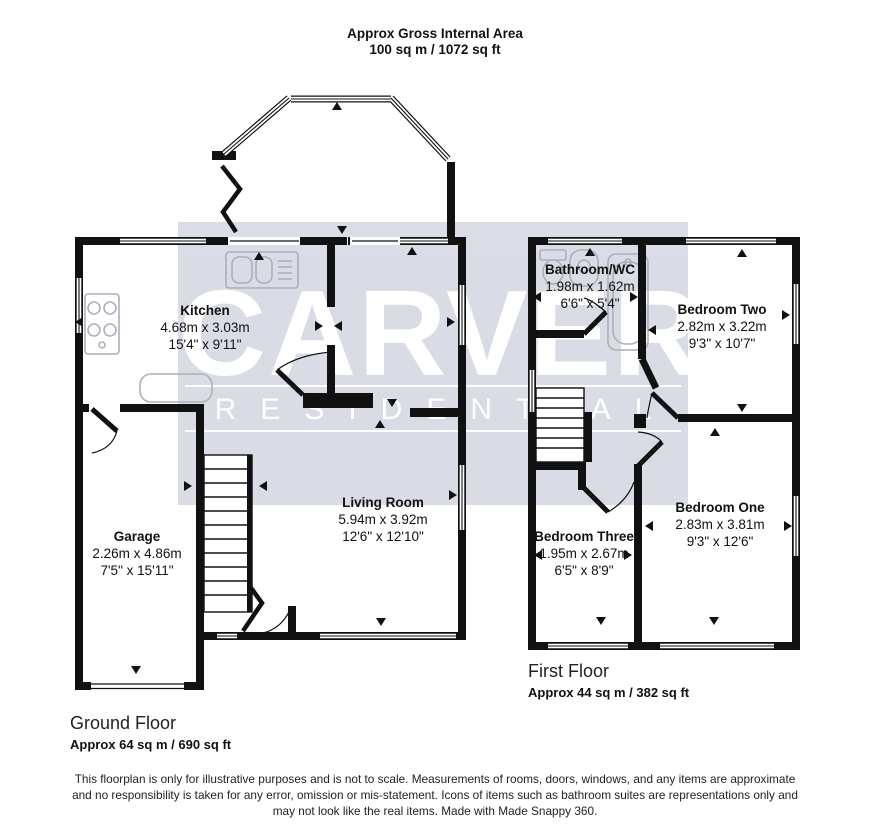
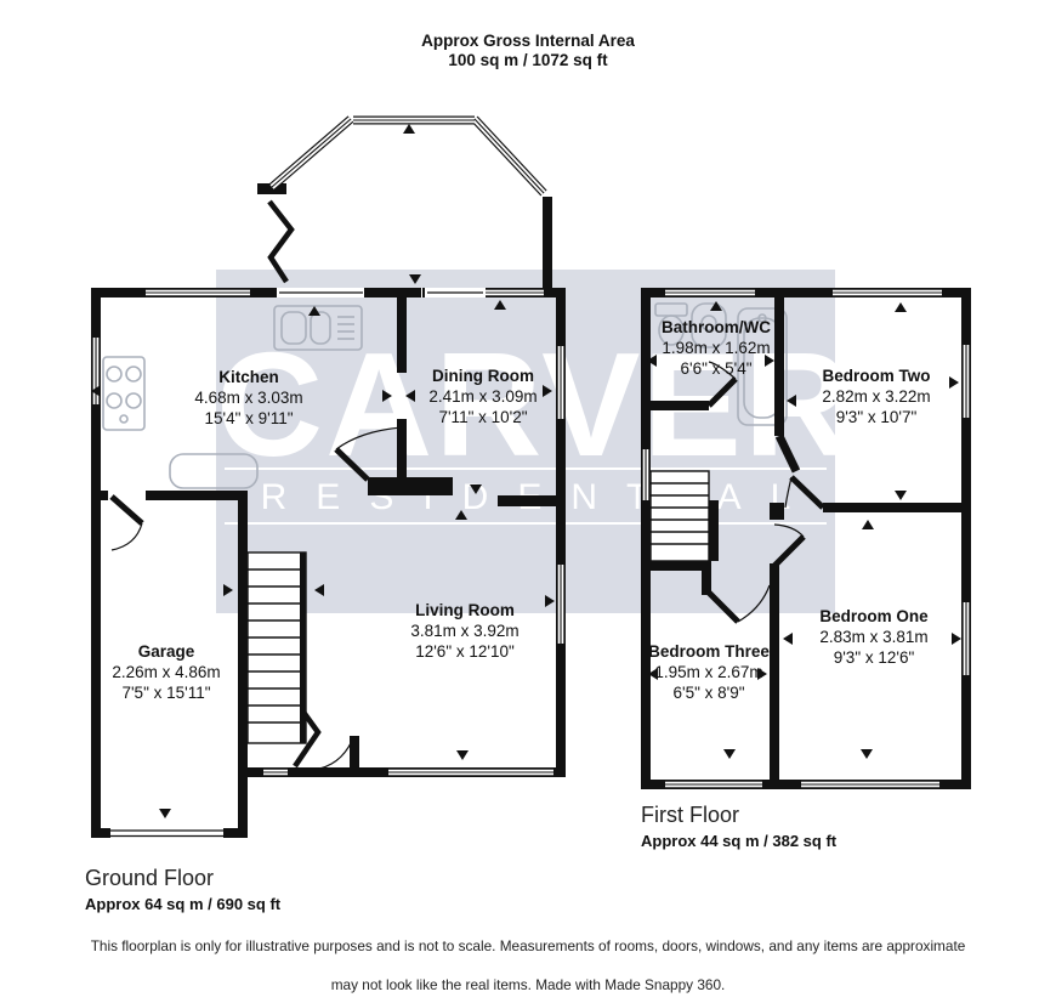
  Approx Gross Internal Area
  100 sq m / 1072 sq ft
  CARVR
  RESIDNAL
  Kitchen
  4.68m x 3.03m
  15'4" x 9'11"
+ Dining Room
+ 2.41m x 3.09m
+ 7'11" x 10'2"
  Living Room
- 5.94m x 3.92m
+ 3.81m x 3.92m
  12'6" x 12'10"
  Garage
  2.26m x 4.86m
  7'5" x 15'11"
  Bathroom/WC
  1.98m x 1.62m
  6'6" x 5'4"
  Bedroom Two
  2.82m x 3.22m
  9'3" x 10'7"
  Bedroom One
  2.83m x 3.81m
  9'3" x 12'6"
  Bedroom Three
  1.95m x 2.67m
  6'5" x 8'9"
  First Floor
  Approx 44 sq m / 382 sq ft
  Ground Floor
  Approx 64 sq m / 690 sq ft
  This floorplan is only for illustrative purposes and is not to scale. Measurements of rooms, doors, windows, and any items are approximate
- and no responsibility is taken for any error, omission or mis-statement. Icons of items such as bathroom suites are representations only and
  may not look like the real items. Made with Made Snappy 360.
